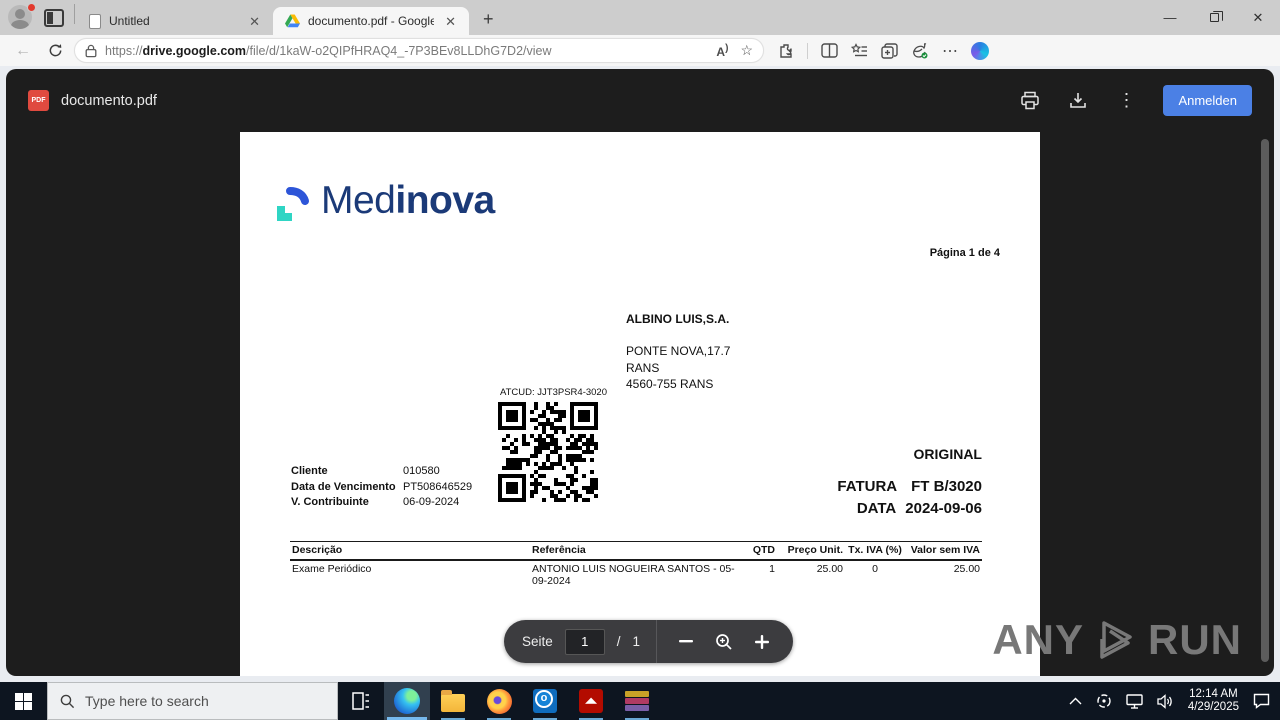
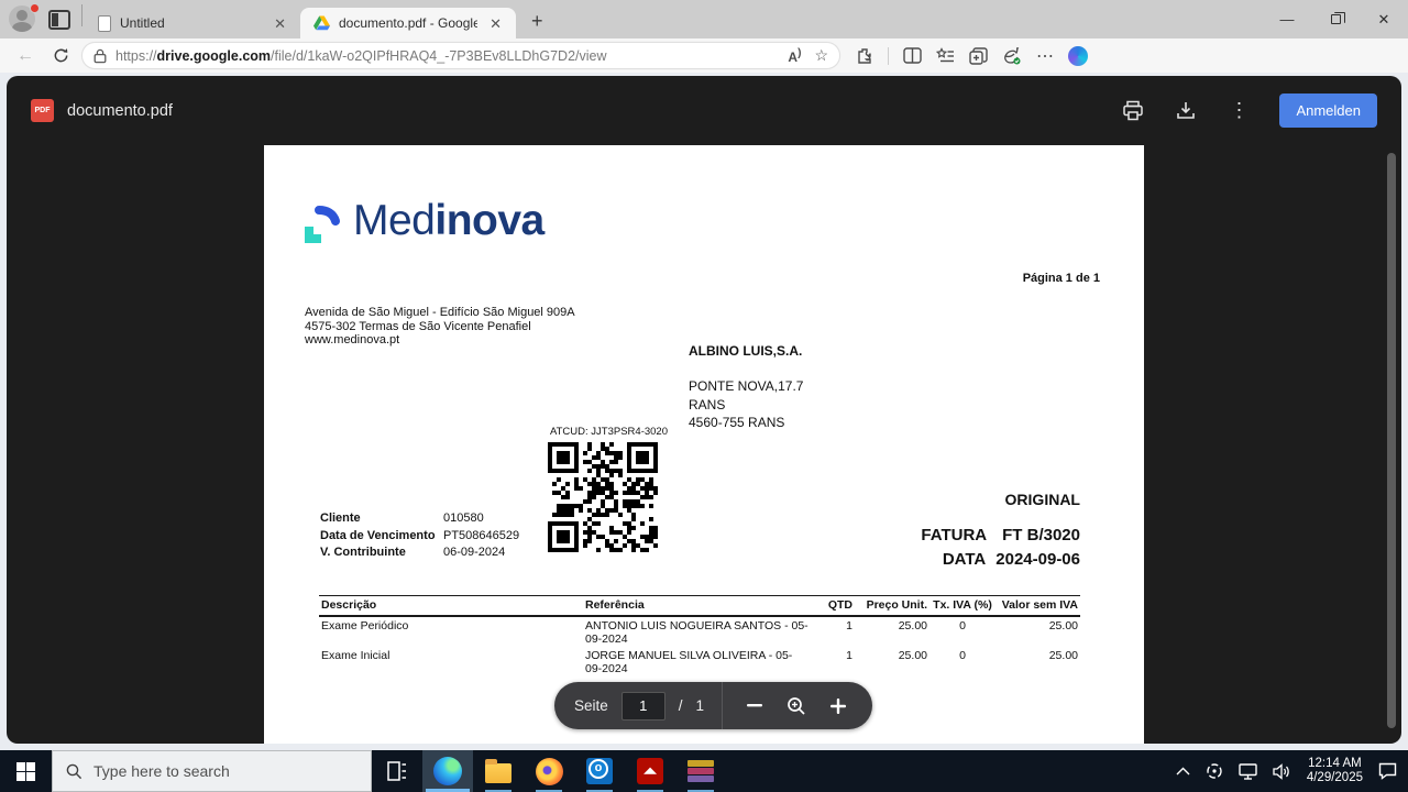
  Untitled
  ✕
  documento.pdf - Google
  ✕
  +
  —
  ✕
  ←
  https://drive.google.com/file/d/1kaW-o2QIPfHRAQ4_-7P3BEv8LLDhG7D2/view
  A)
  ☆
  ⋯
  documento.pdf
  ⋮
  Anmelden
  Medinova
- Página 1 de 4
+ Página 1 de 1
+ Avenida de São Miguel - Edifício São Miguel 909A
+ 4575-302 Termas de São Vicente Penafiel
+ www.medinova.pt
  ALBINO LUIS,S.A.
  PONTE NOVA,17.7
  RANS
  4560-755 RANS
  ATCUD: JJT3PSR4-3020
  Cliente
  010580
  Data de Vencimento
  PT508646529
  V. Contribuinte
  06-09-2024
  ORIGINAL
  FATURA
  FT B/3020
  DATA
  2024-09-06
  Descrição	Referência	QTD	Preço Unit.	Tx. IVA (%)	Valor sem IVA
  Exame Periódico	ANTONIO LUIS NOGUEIRA SANTOS - 05-09-2024	1	25.00	0	25.00
+ Exame Inicial	JORGE MANUEL SILVA OLIVEIRA - 05-09-2024	1	25.00	0	25.00
  Seite
  1
  /
  1
- ANY
- RUN
  Type here to search
  ⏶
  12:14 AM
  4/29/2025
